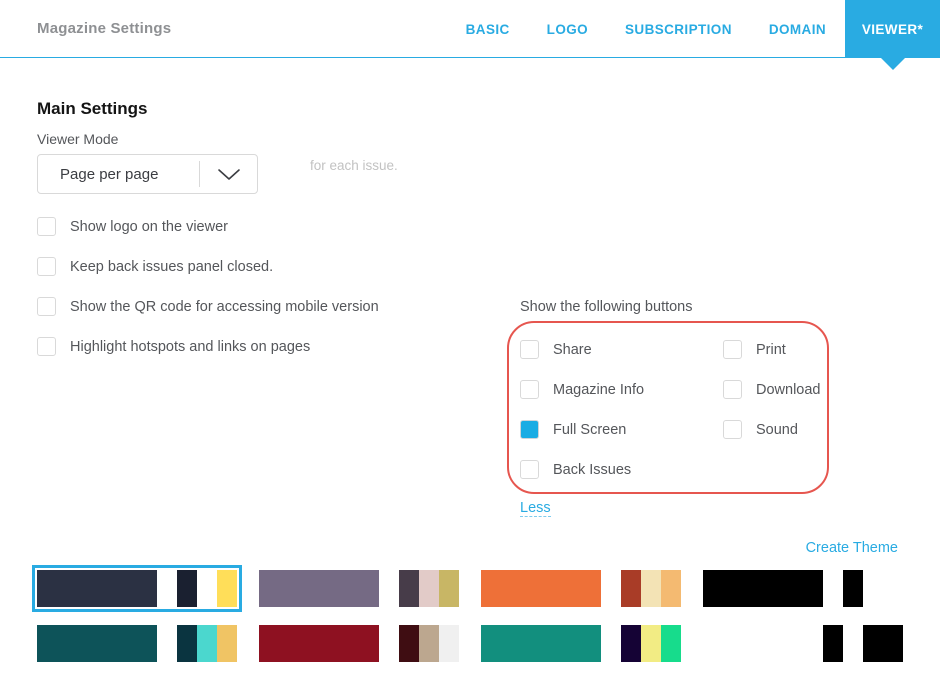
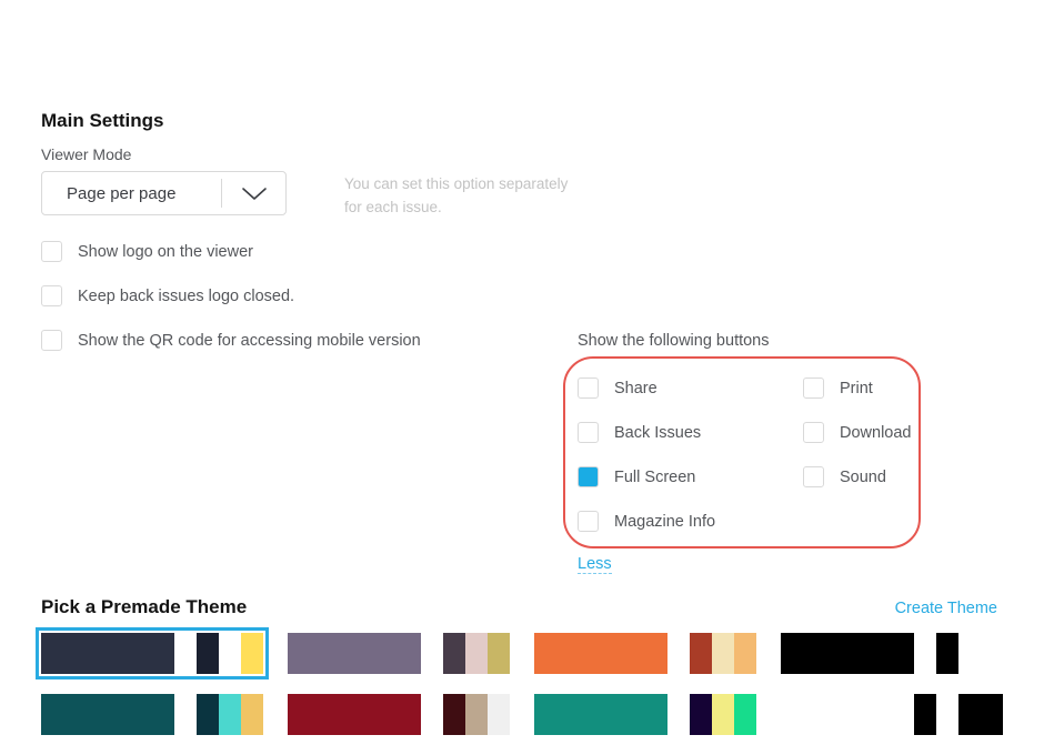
- Magazine Settings
- BASIC
- LOGO
- SUBSCRIPTION
- DOMAIN
- VIEWER*
  Main Settings
  Viewer Mode
  Page per page
+ You can set this option separately
  for each issue.
  Show logo on the viewer
- Keep back issues panel closed.
+ Keep back issues logo closed.
  Show the QR code for accessing mobile version
- Highlight hotspots and links on pages
  Show the following buttons
  Share
- Magazine Info
+ Back Issues
  Full Screen
- Back Issues
+ Magazine Info
  Print
  Download
  Sound
  Less
+ Pick a Premade Theme
  Create Theme
